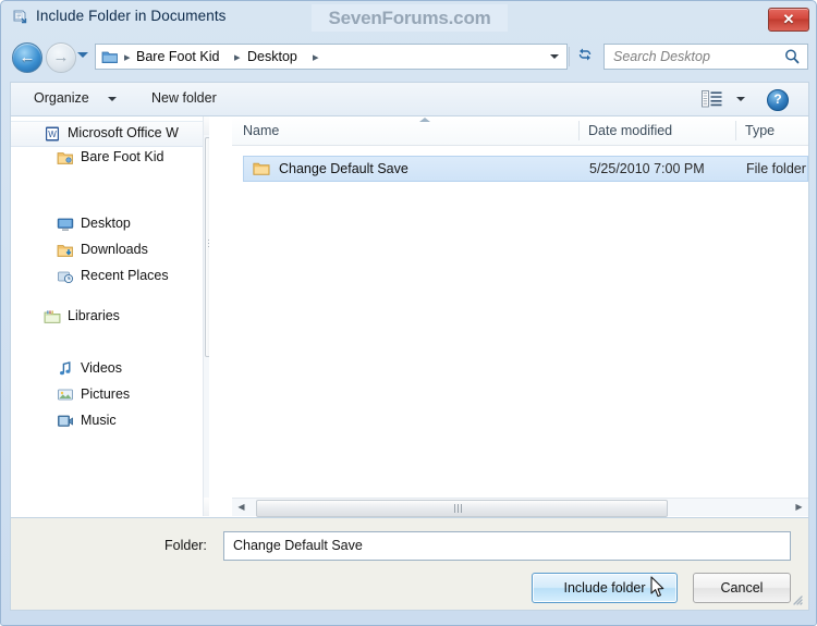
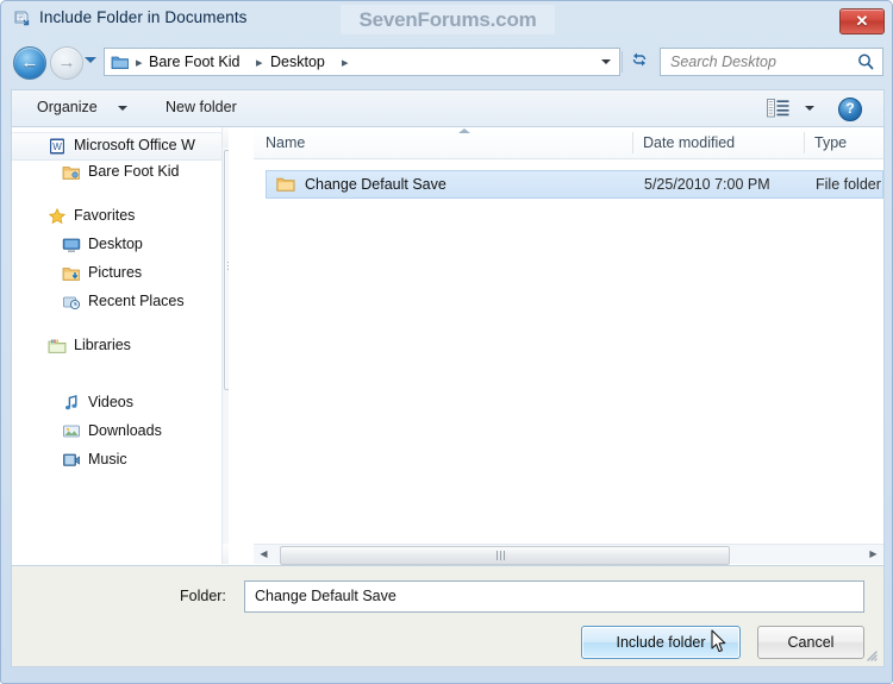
  Include Folder in Documents
  SevenForums.com
  ✕
  ←
  →
  ▸
  Bare Foot Kid
  ▸
  Desktop
  ▸
  Search Desktop
  Organize
  New folder
  ?
  W
  Microsoft Office W
  Bare Foot Kid
+ Favorites
  Desktop
- Downloads
+ Pictures
  Recent Places
  Libraries
  Videos
- Pictures
+ Downloads
  Music
  Name
  Date modified
  Type
  Change Default Save
  5/25/2010 7:00 PM
  File folder
  ◀
  ▶
  Folder:
  Change Default Save
  Include folder
  Cancel
